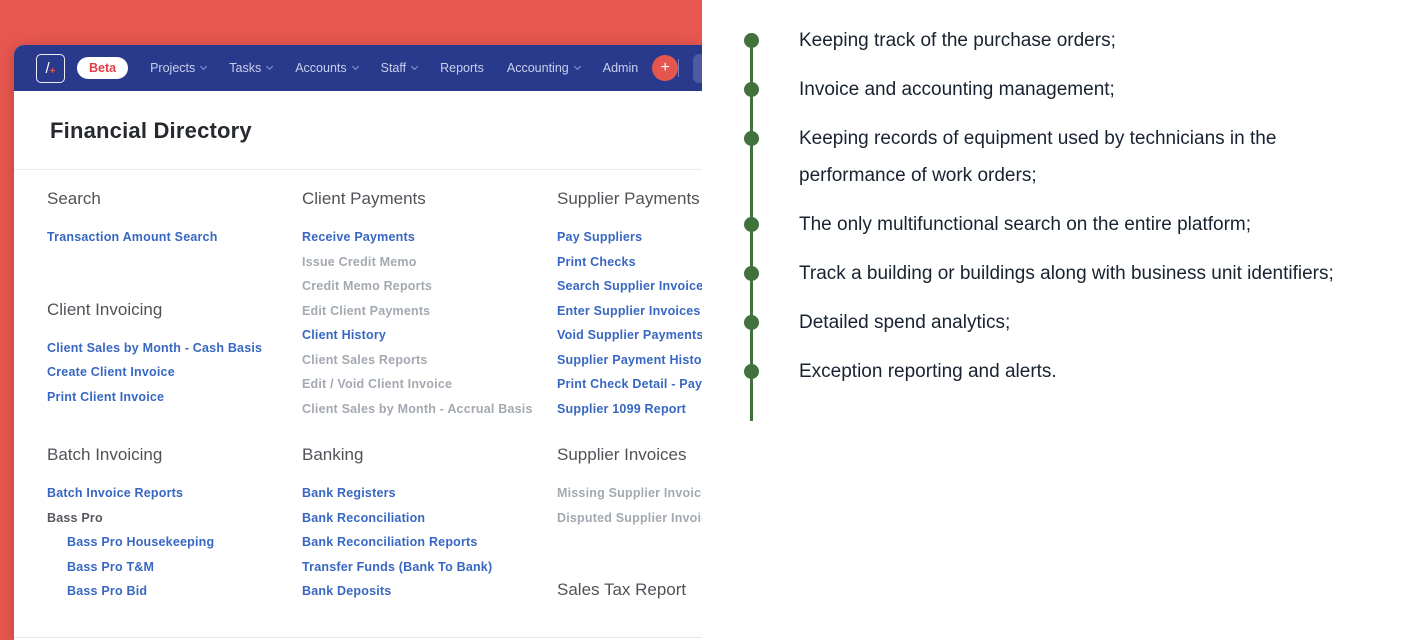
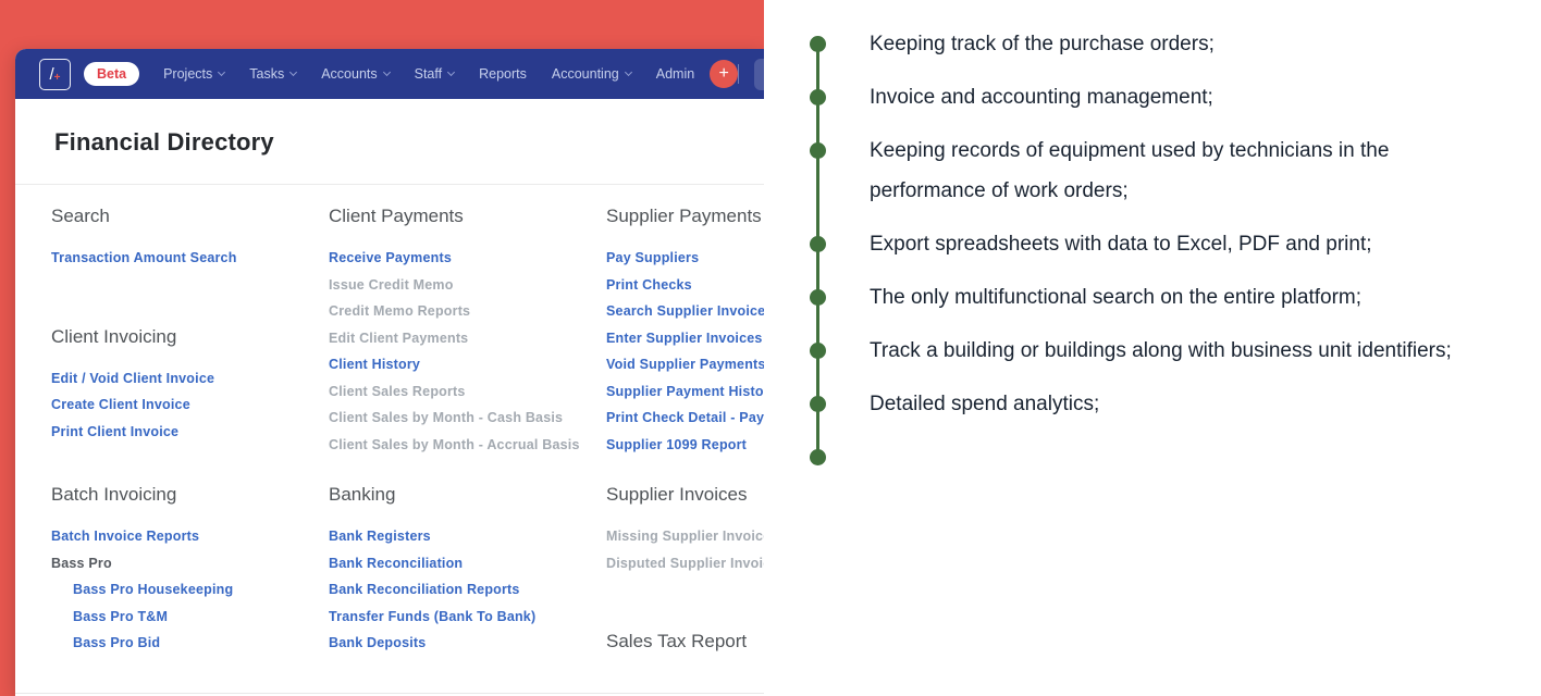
  /
  +
  Beta
  Projects
  Tasks
  Accounts
  Staff
  Reports
  Accounting
  Admin
  +
  Financial Directory
  Search
  Transaction Amount Search
  Client Invoicing
- Client Sales by Month - Cash Basis
+ Edit / Void Client Invoice
  Create Client Invoice
  Print Client Invoice
  Client Payments
  Receive Payments
  Issue Credit Memo
  Credit Memo Reports
  Edit Client Payments
  Client History
  Client Sales Reports
- Edit / Void Client Invoice
+ Client Sales by Month - Cash Basis
  Client Sales by Month - Accrual Basis
  Supplier Payments
  Pay Suppliers
  Print Checks
  Search Supplier Invoice
  Enter Supplier Invoices
  Void Supplier Payments
  Supplier Payment Histo
  Print Check Detail - Pay
  Supplier 1099 Report
  Batch Invoicing
  Batch Invoice Reports
  Bass Pro
  Bass Pro Housekeeping
  Bass Pro T&M
  Bass Pro Bid
  Banking
  Bank Registers
  Bank Reconciliation
  Bank Reconciliation Reports
  Transfer Funds (Bank To Bank)
  Bank Deposits
  Supplier Invoices
  Missing Supplier Invoic
  Disputed Supplier Invoi
  Sales Tax Report
  Keeping track of the purchase orders;
  Invoice and accounting management;
  Keeping records of equipment used by technicians in the performance of work orders;
+ Export spreadsheets with data to Excel, PDF and print;
  The only multifunctional search on the entire platform;
  Track a building or buildings along with business unit identifiers;
  Detailed spend analytics;
- Exception reporting and alerts.
